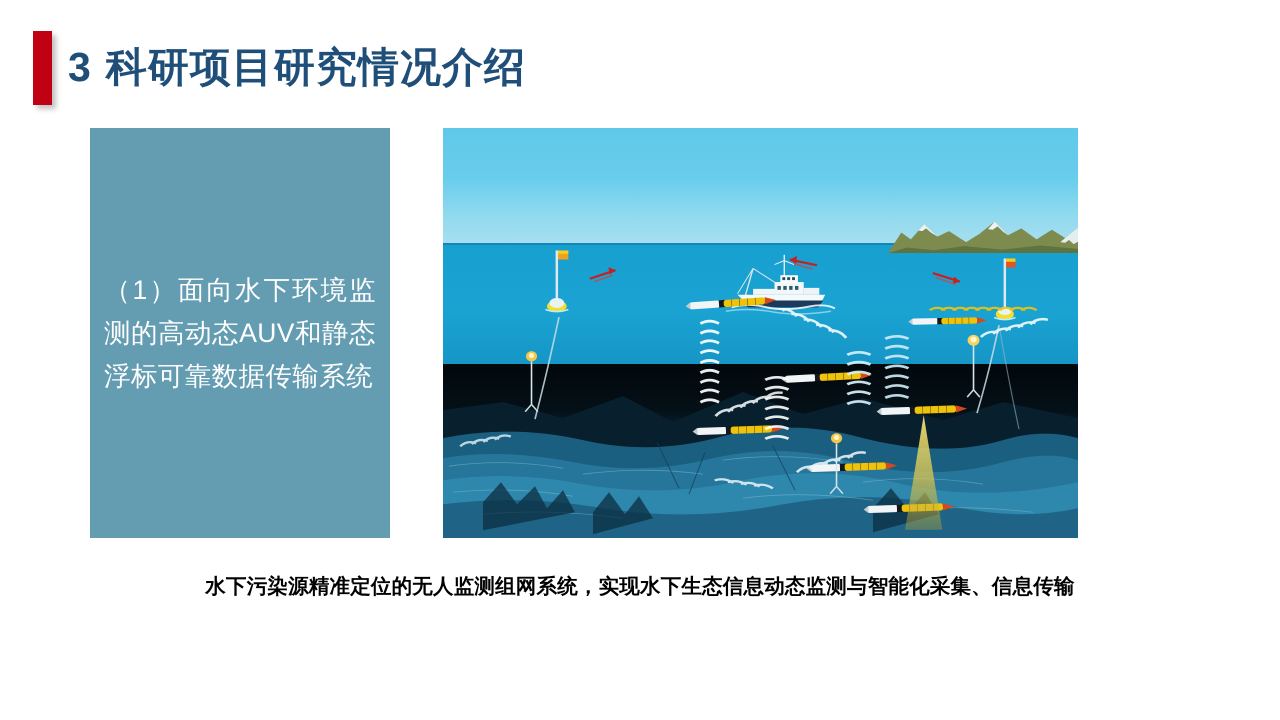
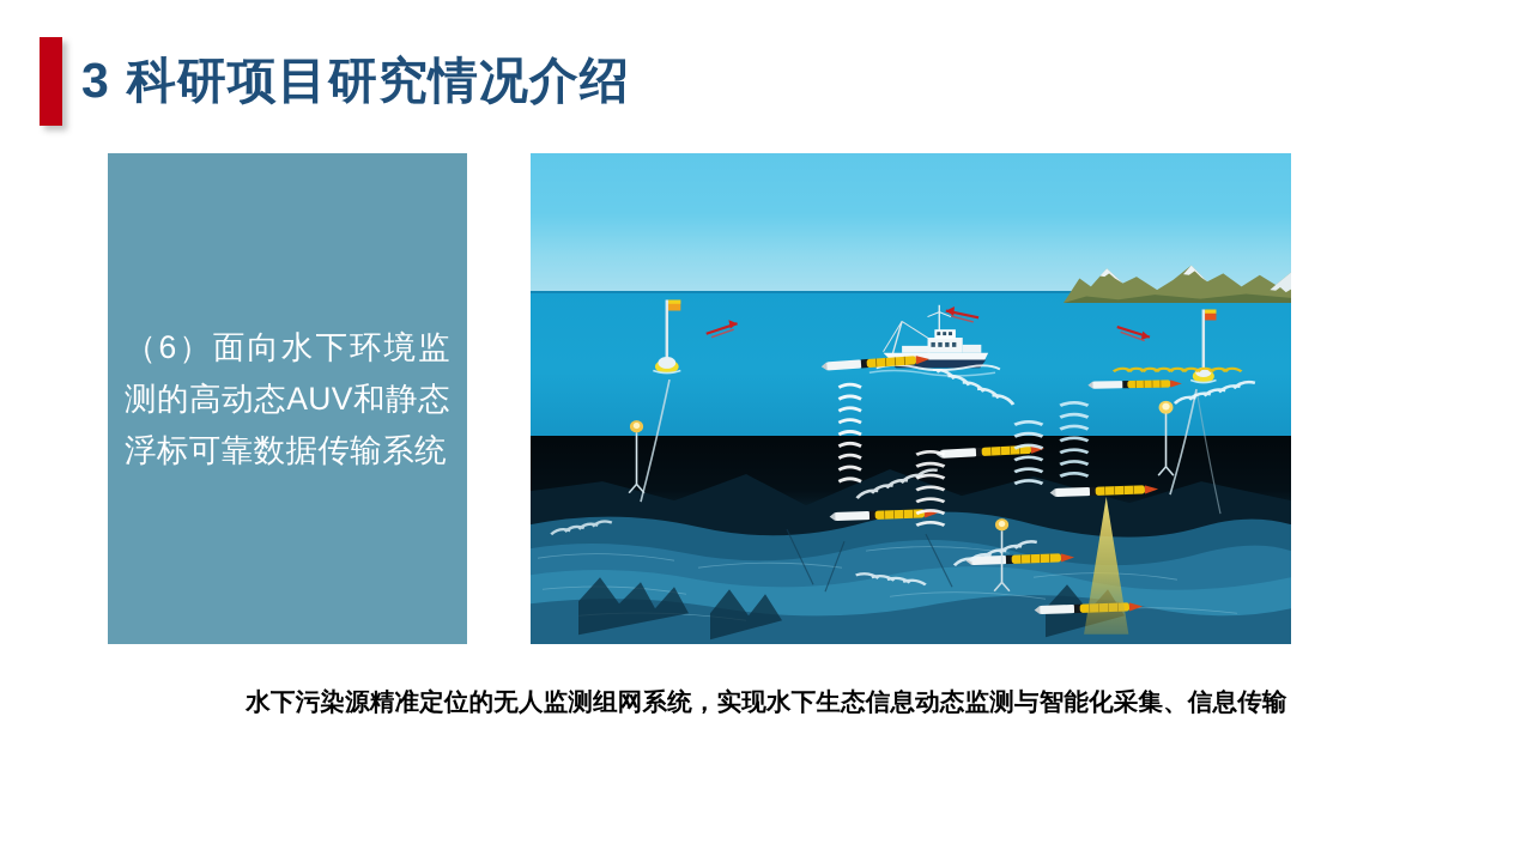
  3 科研项目研究情况介绍
- （1）面向水下环境监测的高动态AUV和静态浮标可靠数据传输系统
+ （6）面向水下环境监测的高动态AUV和静态浮标可靠数据传输系统
  水下污染源精准定位的无人监测组网系统，实现水下生态信息动态监测与智能化采集、信息传输
